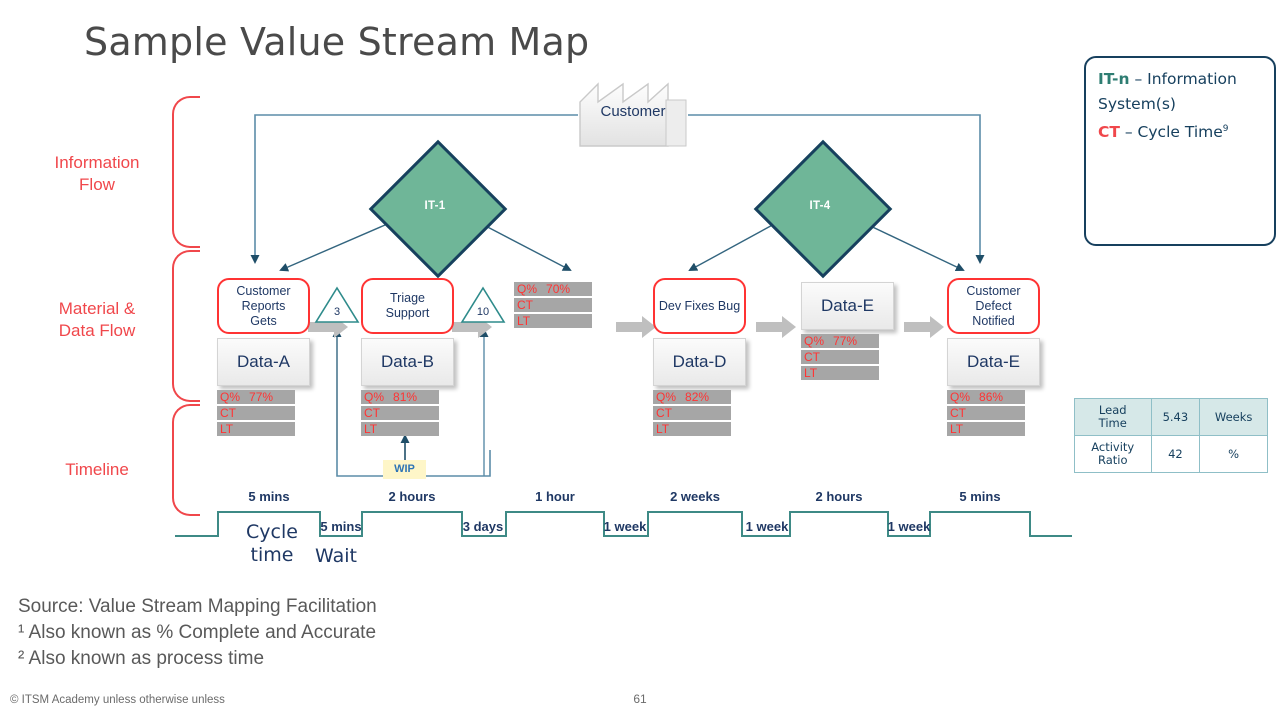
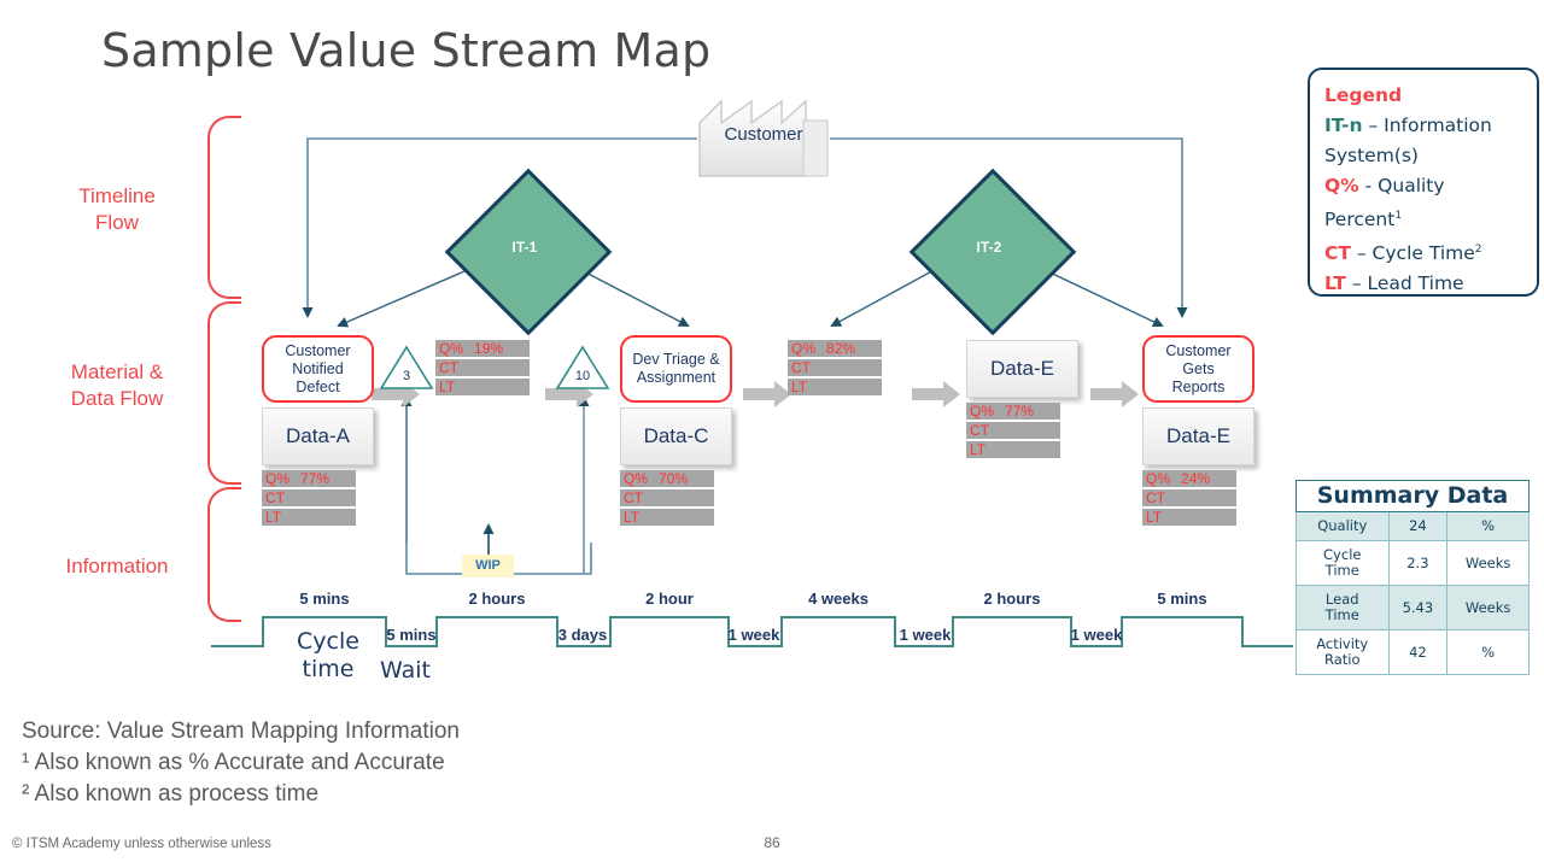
  Sample Value Stream Map
- Information
+ Timeline
  Flow
  Material &
  Data Flow
- Timeline
+ Information
  Customer
  IT-1
- IT-4
+ IT-2
  Customer
- Reports
+ Notified
- Gets
+ Defect
  Data-A
  Q% 77%
  CT
  LT
  3
- Triage
- Support
- Data-B
- Q% 81%
+ Q% 19%
  CT
  LT
  10
+ Dev Triage &
+ Assignment
+ Data-C
  Q% 70%
  CT
  LT
- Dev Fixes Bug
- Data-D
  Q% 82%
  CT
  LT
  Data-E
  Q% 77%
  CT
  LT
  Customer
- Defect
+ Gets
- Notified
+ Reports
  Data-E
- Q% 86%
+ Q% 24%
  CT
  LT
  WIP
  5 mins
  2 hours
- 1 hour
+ 2 hour
- 2 weeks
+ 4 weeks
  2 hours
  5 mins
  5 mins
  3 days
  1 week
  1 week
  1 week
  Cycle
  time
  Wait
+ Legend
  IT-n – Information System(s)
+ Q% - Quality Percent1
- CT – Cycle Time9
+ CT – Cycle Time2
+ LT – Lead Time
+ Summary Data
+ Quality	24	%
+ CycleTime	2.3	Weeks
  LeadTime	5.43	Weeks
  ActivityRatio	42	%
- Source: Value Stream Mapping Facilitation
+ Source: Value Stream Mapping Information
- ¹ Also known as % Complete and Accurate
+ ¹ Also known as % Accurate and Accurate
  ² Also known as process time
  © ITSM Academy unless otherwise unless
- 61
+ 86
